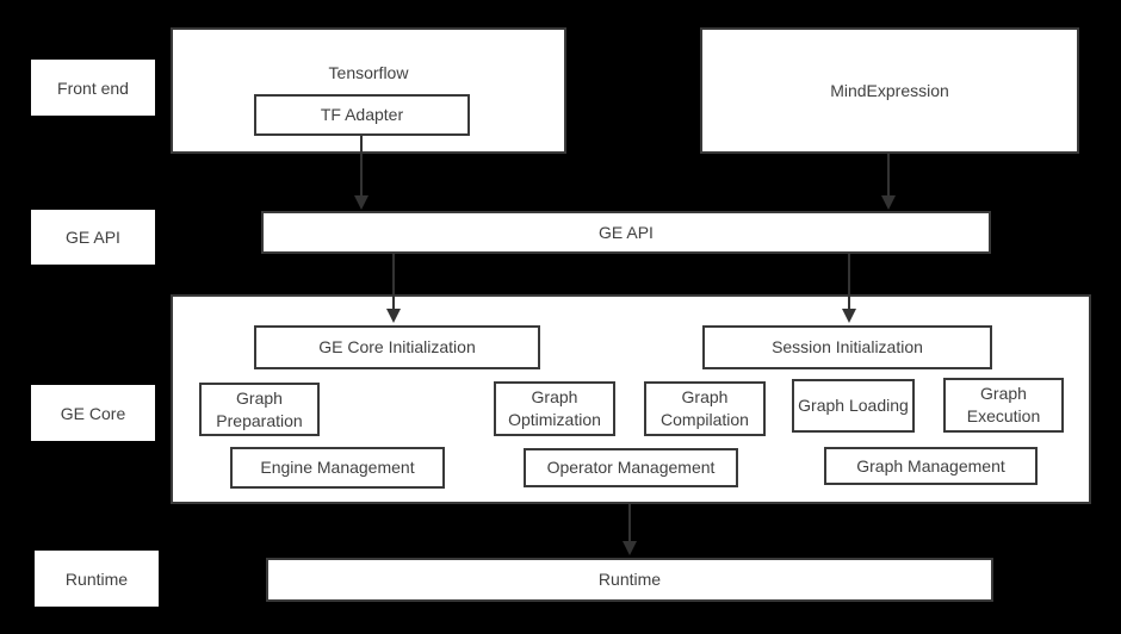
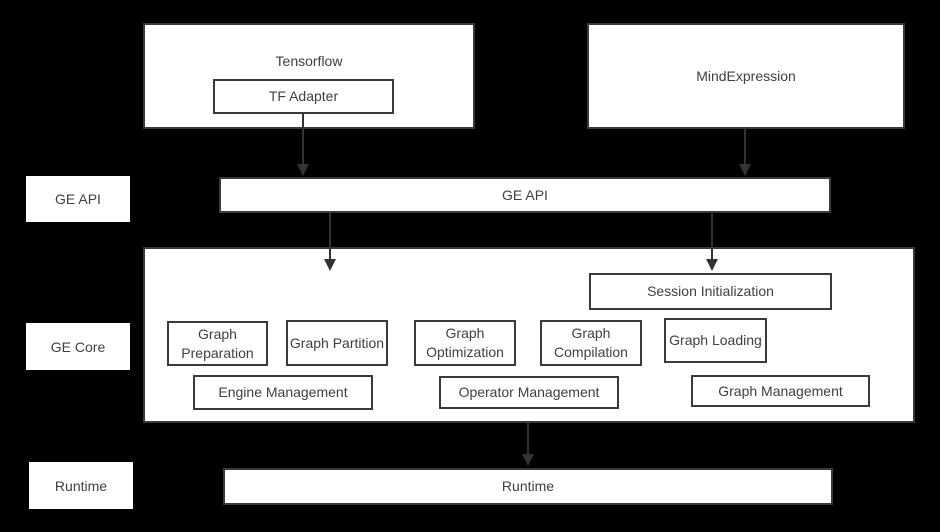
- Front end
  GE API
  GE Core
  Runtime
  Tensorflow
  TF Adapter
  MindExpression
  GE API
- GE Core Initialization
  Session Initialization
  Graph Preparation
+ Graph Partition
  Graph Optimization
  Graph Compilation
  Graph Loading
- Graph Execution
  Engine Management
  Operator Management
  Graph Management
  Runtime
